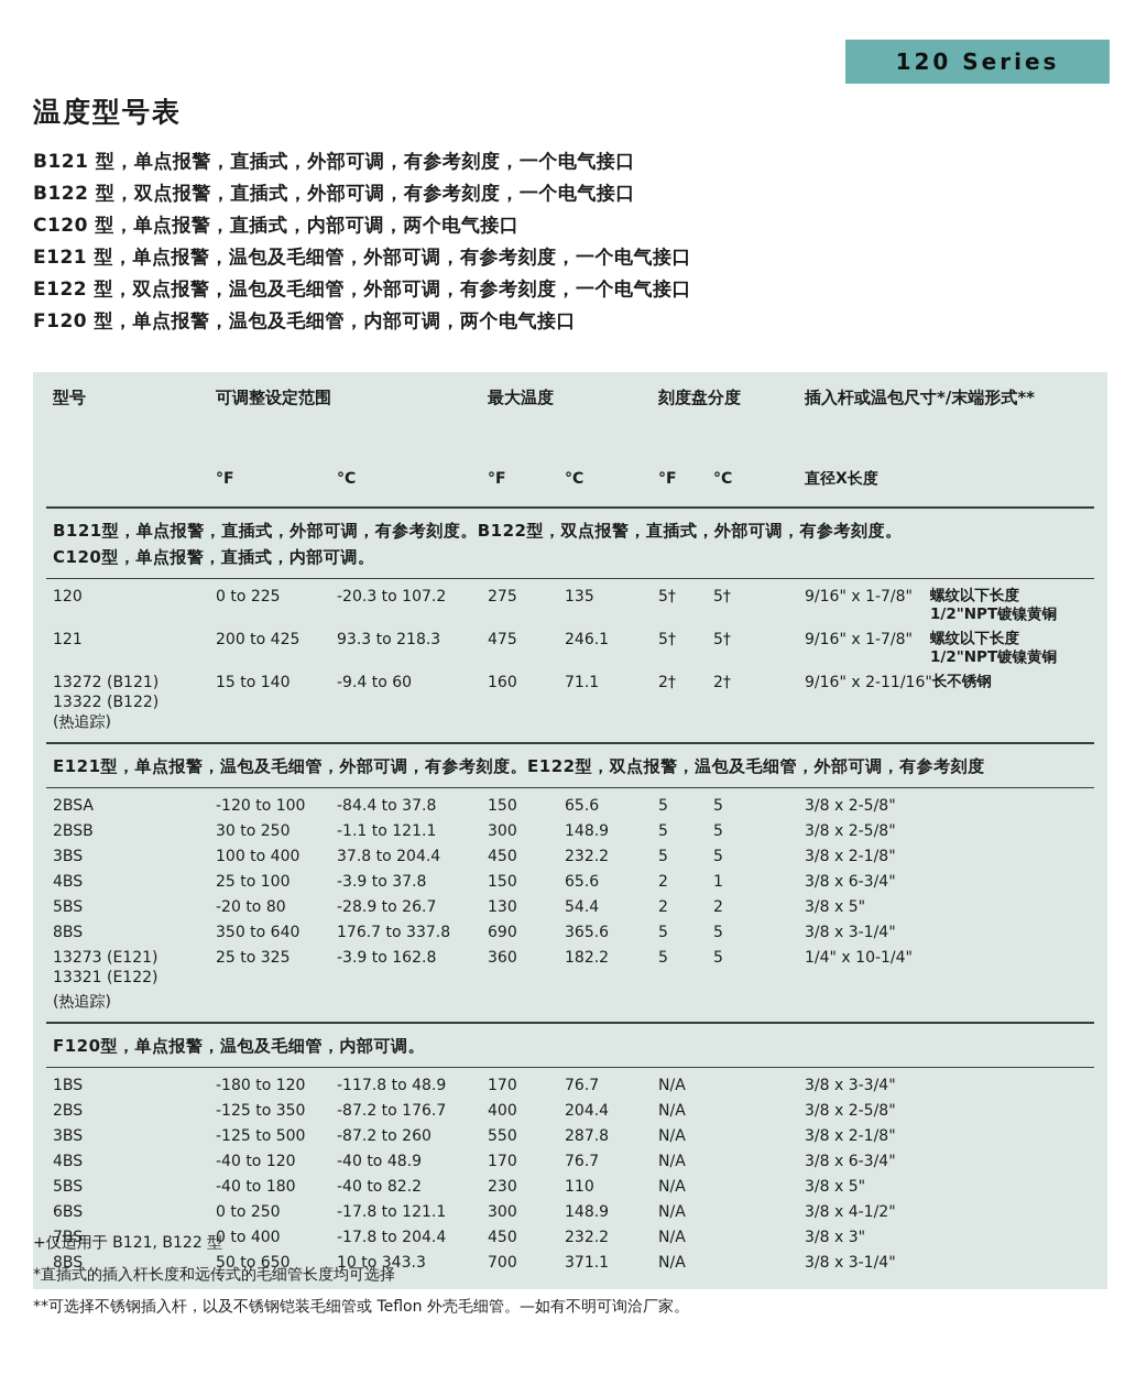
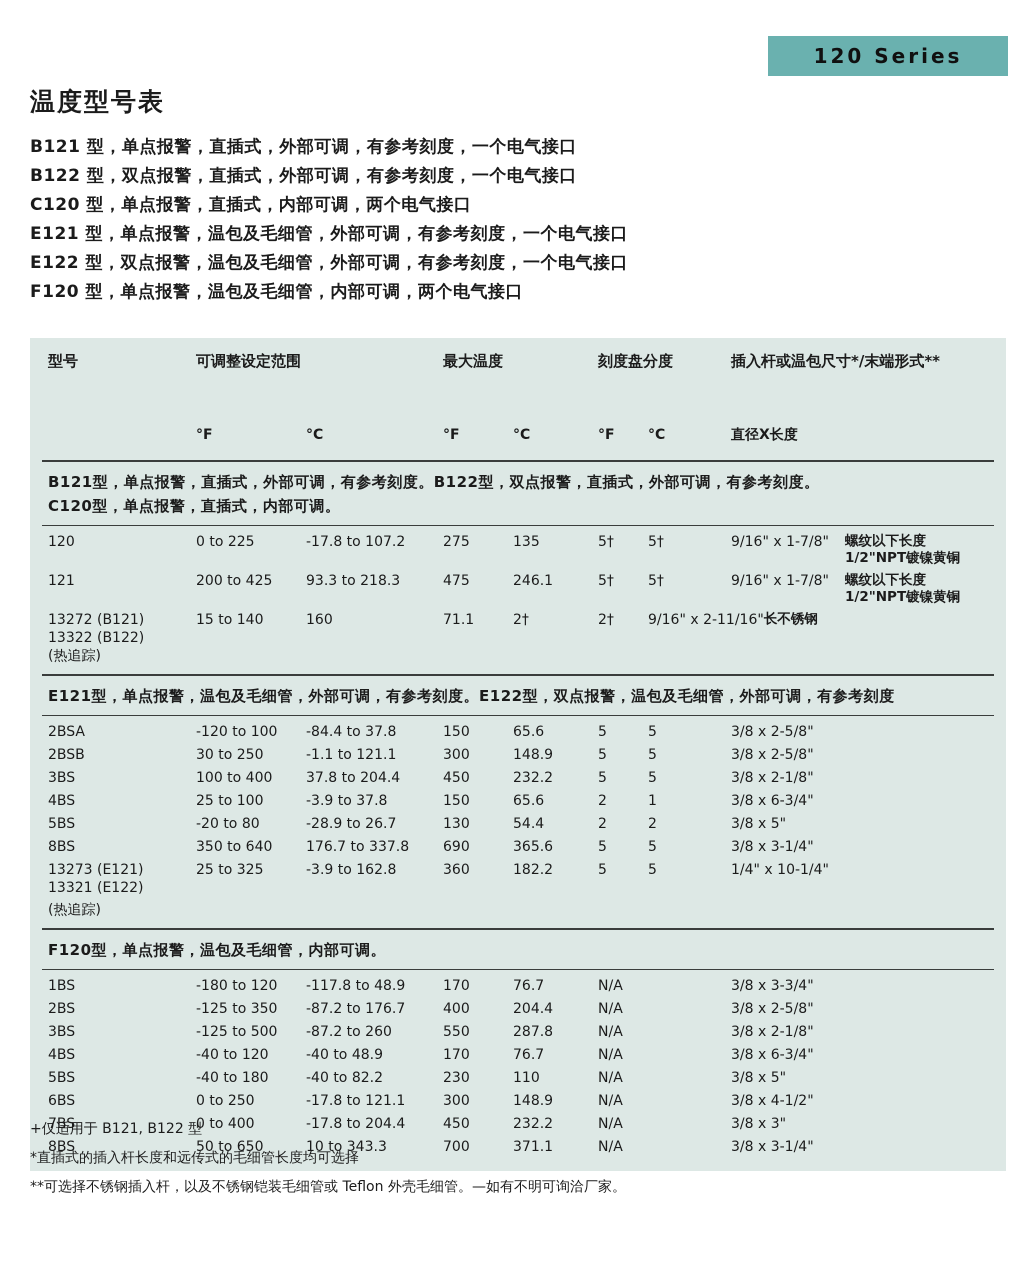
  120 Series
  温度型号表
  B121 型，单点报警，直插式，外部可调，有参考刻度，一个电气接口
  B122 型，双点报警，直插式，外部可调，有参考刻度，一个电气接口
  C120 型，单点报警，直插式，内部可调，两个电气接口
  E121 型，单点报警，温包及毛细管，外部可调，有参考刻度，一个电气接口
  E122 型，双点报警，温包及毛细管，外部可调，有参考刻度，一个电气接口
  F120 型，单点报警，温包及毛细管，内部可调，两个电气接口
  型号
  可调整设定范围
  最大温度
  刻度盘分度
  插入杆或温包尺寸*/末端形式**
  °F
  °C
  °F
  °C
  °F
  °C
  直径X长度
  B121型，单点报警，直插式，外部可调，有参考刻度。B122型，双点报警，直插式，外部可调，有参考刻度。
  C120型，单点报警，直插式，内部可调。
  120
  0 to 225
- -20.3 to 107.2
+ -17.8 to 107.2
  275
  135
  5†
  5†
  9/16" x 1-7/8"
  螺纹以下长度
  1/2"NPT镀镍黄铜
  121
  200 to 425
  93.3 to 218.3
  475
  246.1
  5†
  5†
  9/16" x 1-7/8"
  螺纹以下长度
  1/2"NPT镀镍黄铜
  13272 (B121)
  13322 (B122)
  (热追踪)
  15 to 140
- -9.4 to 60
  160
  71.1
  2†
  2†
  9/16" x 2-11/16"
  长不锈钢
  E121型，单点报警，温包及毛细管，外部可调，有参考刻度。E122型，双点报警，温包及毛细管，外部可调，有参考刻度
  2BSA
  -120 to 100
  -84.4 to 37.8
  150
  65.6
  5
  5
  3/8 x 2-5/8"
  2BSB
  30 to 250
  -1.1 to 121.1
  300
  148.9
  5
  5
  3/8 x 2-5/8"
  3BS
  100 to 400
  37.8 to 204.4
  450
  232.2
  5
  5
  3/8 x 2-1/8"
  4BS
  25 to 100
  -3.9 to 37.8
  150
  65.6
  2
  1
  3/8 x 6-3/4"
  5BS
  -20 to 80
  -28.9 to 26.7
  130
  54.4
  2
  2
  3/8 x 5"
  8BS
  350 to 640
  176.7 to 337.8
  690
  365.6
  5
  5
  3/8 x 3-1/4"
  13273 (E121)
  13321 (E122)
  (热追踪)
  25 to 325
  -3.9 to 162.8
  360
  182.2
  5
  5
  1/4" x 10-1/4"
  F120型，单点报警，温包及毛细管，内部可调。
  1BS
  -180 to 120
  -117.8 to 48.9
  170
  76.7
  N/A
  3/8 x 3-3/4"
  2BS
  -125 to 350
  -87.2 to 176.7
  400
  204.4
  N/A
  3/8 x 2-5/8"
  3BS
  -125 to 500
  -87.2 to 260
  550
  287.8
  N/A
  3/8 x 2-1/8"
  4BS
  -40 to 120
  -40 to 48.9
  170
  76.7
  N/A
  3/8 x 6-3/4"
  5BS
  -40 to 180
  -40 to 82.2
  230
  110
  N/A
  3/8 x 5"
  6BS
  0 to 250
  -17.8 to 121.1
  300
  148.9
  N/A
  3/8 x 4-1/2"
  7BS
  0 to 400
  -17.8 to 204.4
  450
  232.2
  N/A
  3/8 x 3"
  8BS
  50 to 650
  10 to 343.3
  700
  371.1
  N/A
  3/8 x 3-1/4"
  +仅适用于 B121, B122 型
  *直插式的插入杆长度和远传式的毛细管长度均可选择
  **可选择不锈钢插入杆，以及不锈钢铠装毛细管或 Teflon 外壳毛细管。—如有不明可询洽厂家。
